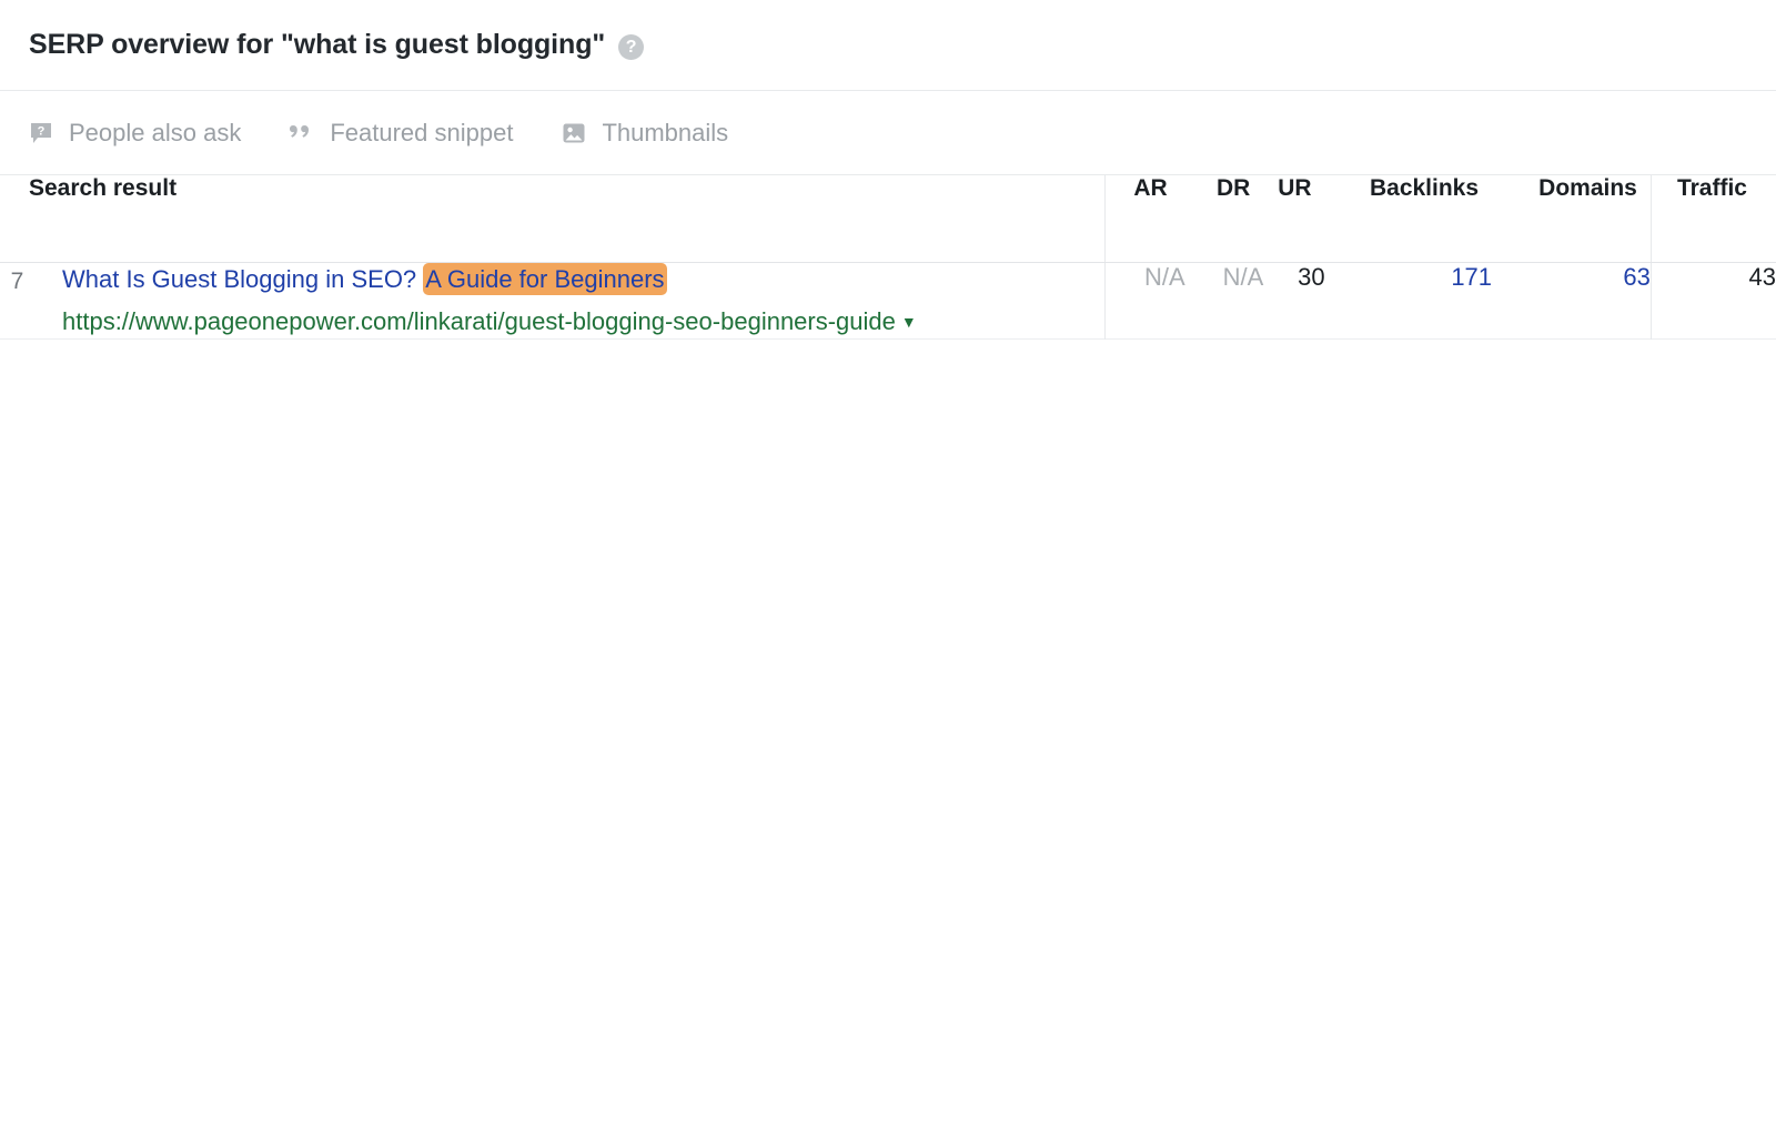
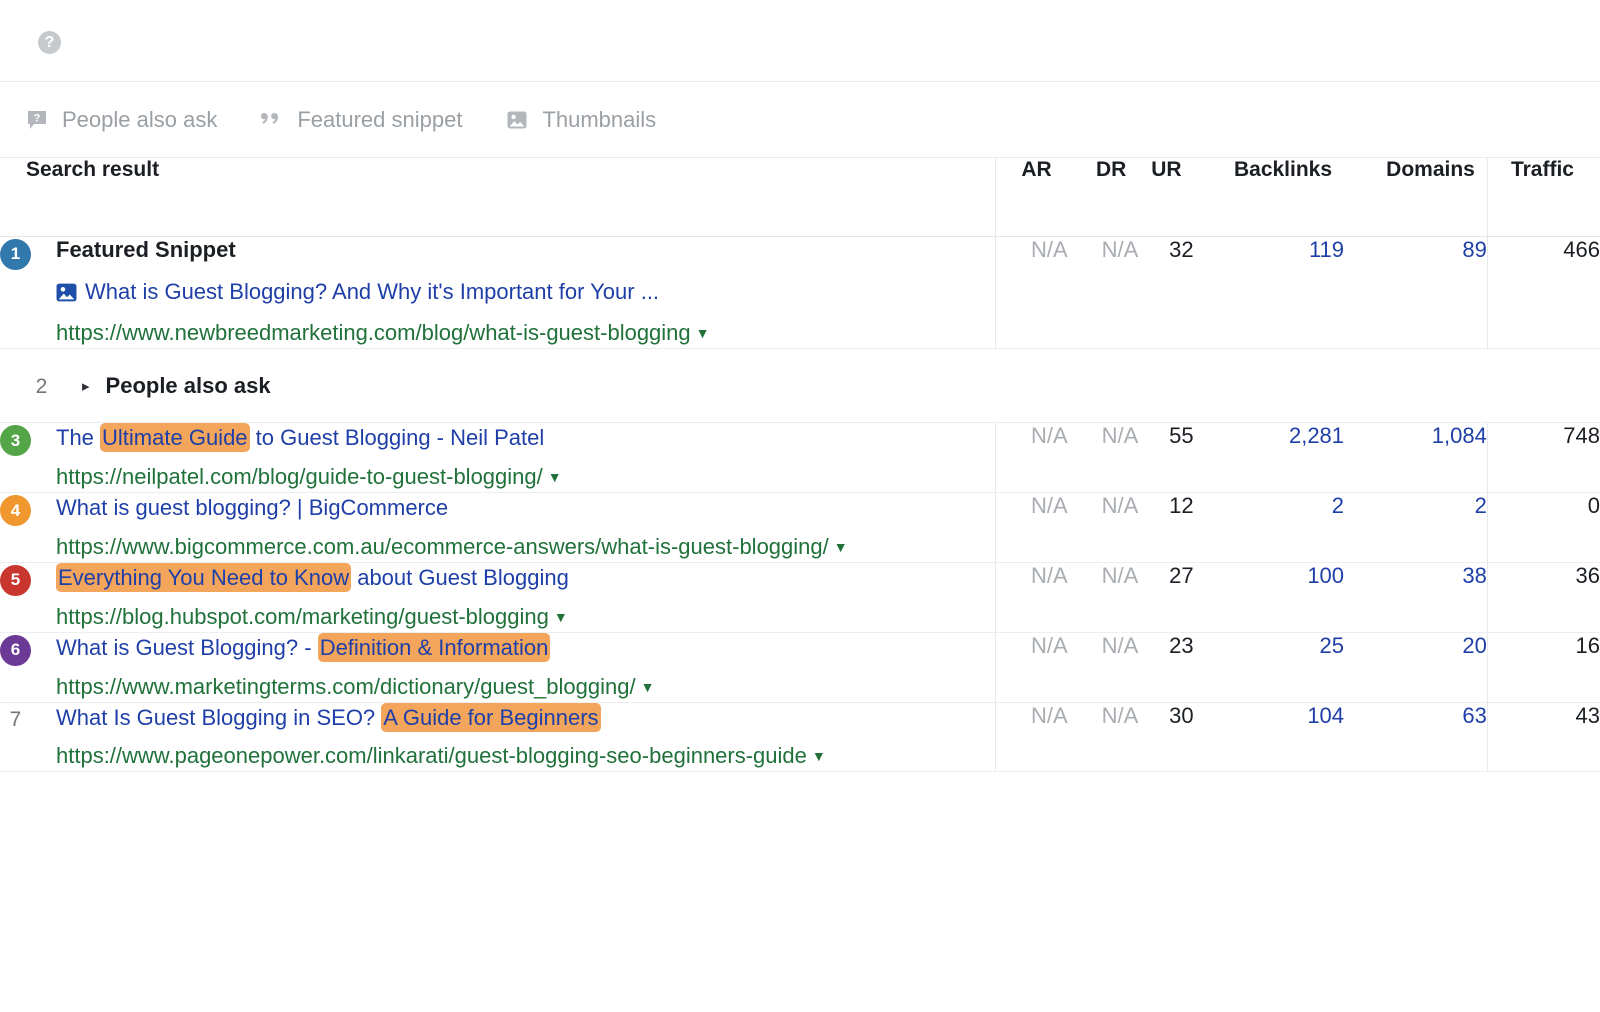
- SERP overview for "what is guest blogging"
  ?
  ?
  People also ask
  Featured snippet
  Thumbnails
  Search result	AR	DR	UR	Backlinks	Domains	Traffic
+ 1 Featured SnippetWhat is Guest Blogging? And Why it's Important for Your ...https://www.newbreedmarketing.com/blog/what-is-guest-blogging ▼	N/A	N/A	32	119	89	466
+ 2 ▸ People also ask
+ 3 The Ultimate Guide to Guest Blogging - Neil Patelhttps://neilpatel.com/blog/guide-to-guest-blogging/ ▼	N/A	N/A	55	2,281	1,084	748
+ 4 What is guest blogging? | BigCommercehttps://www.bigcommerce.com.au/ecommerce-answers/what-is-guest-blogging/ ▼	N/A	N/A	12	2	2	0
+ 5 Everything You Need to Know about Guest Blogginghttps://blog.hubspot.com/marketing/guest-blogging ▼	N/A	N/A	27	100	38	36
+ 6 What is Guest Blogging? - Definition & Informationhttps://www.marketingterms.com/dictionary/guest_blogging/ ▼	N/A	N/A	23	25	20	16
- 7 What Is Guest Blogging in SEO? A Guide for Beginnershttps://www.pageonepower.com/linkarati/guest-blogging-seo-beginners-guide ▼	N/A	N/A	30	171	63	43
+ 7 What Is Guest Blogging in SEO? A Guide for Beginnershttps://www.pageonepower.com/linkarati/guest-blogging-seo-beginners-guide ▼	N/A	N/A	30	104	63	43
